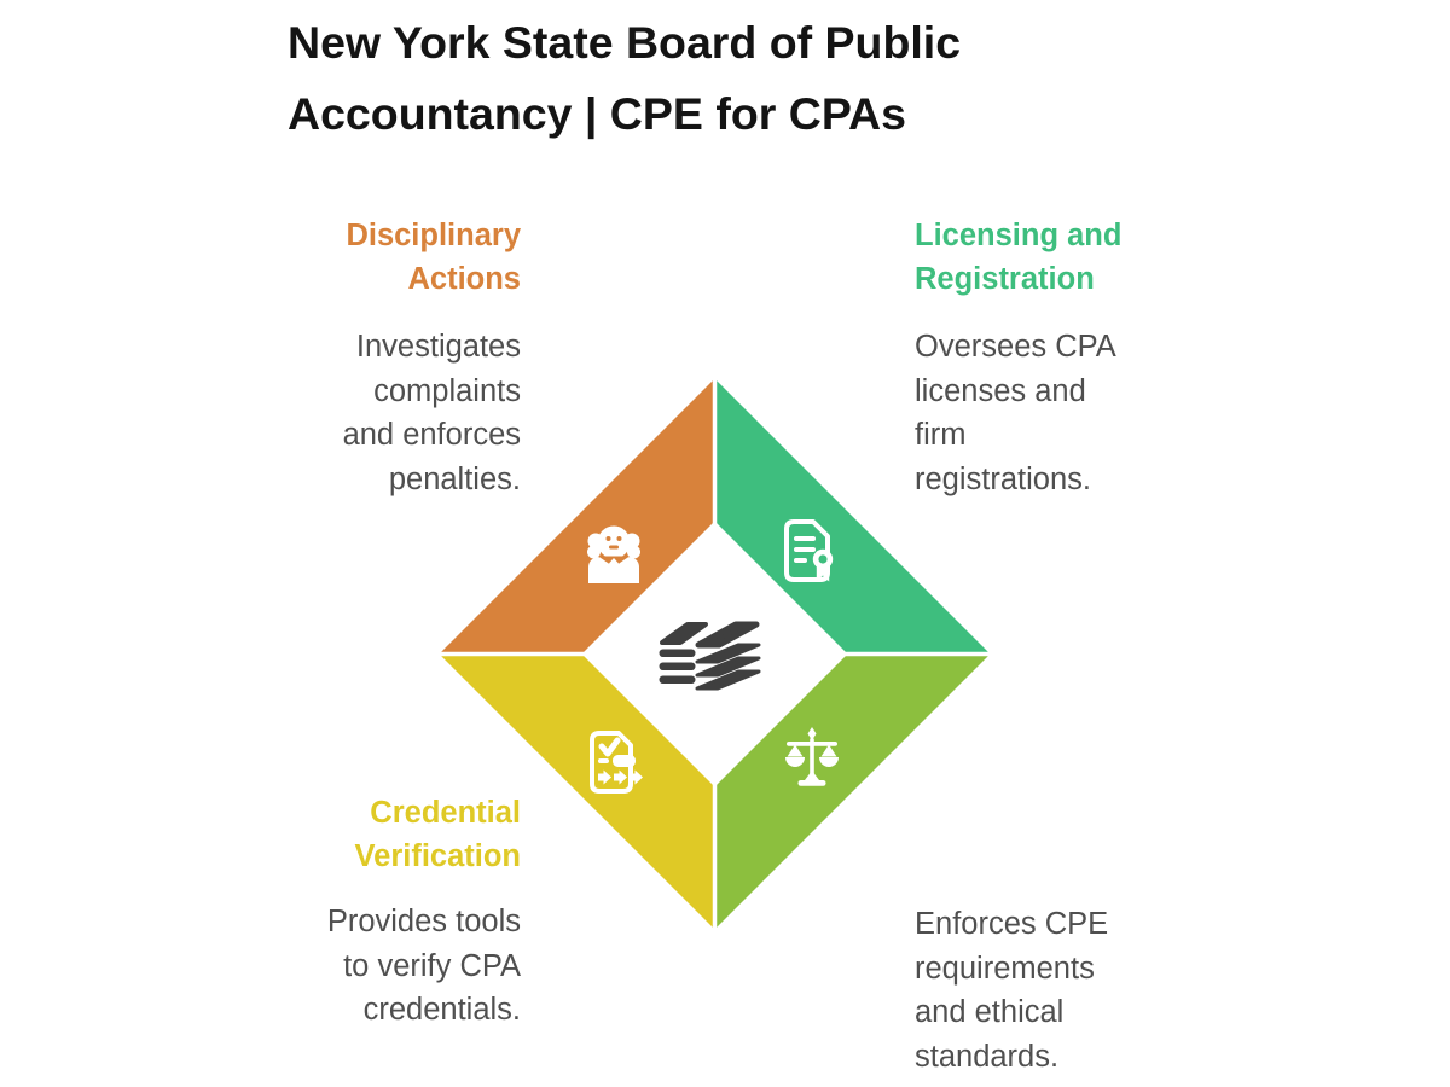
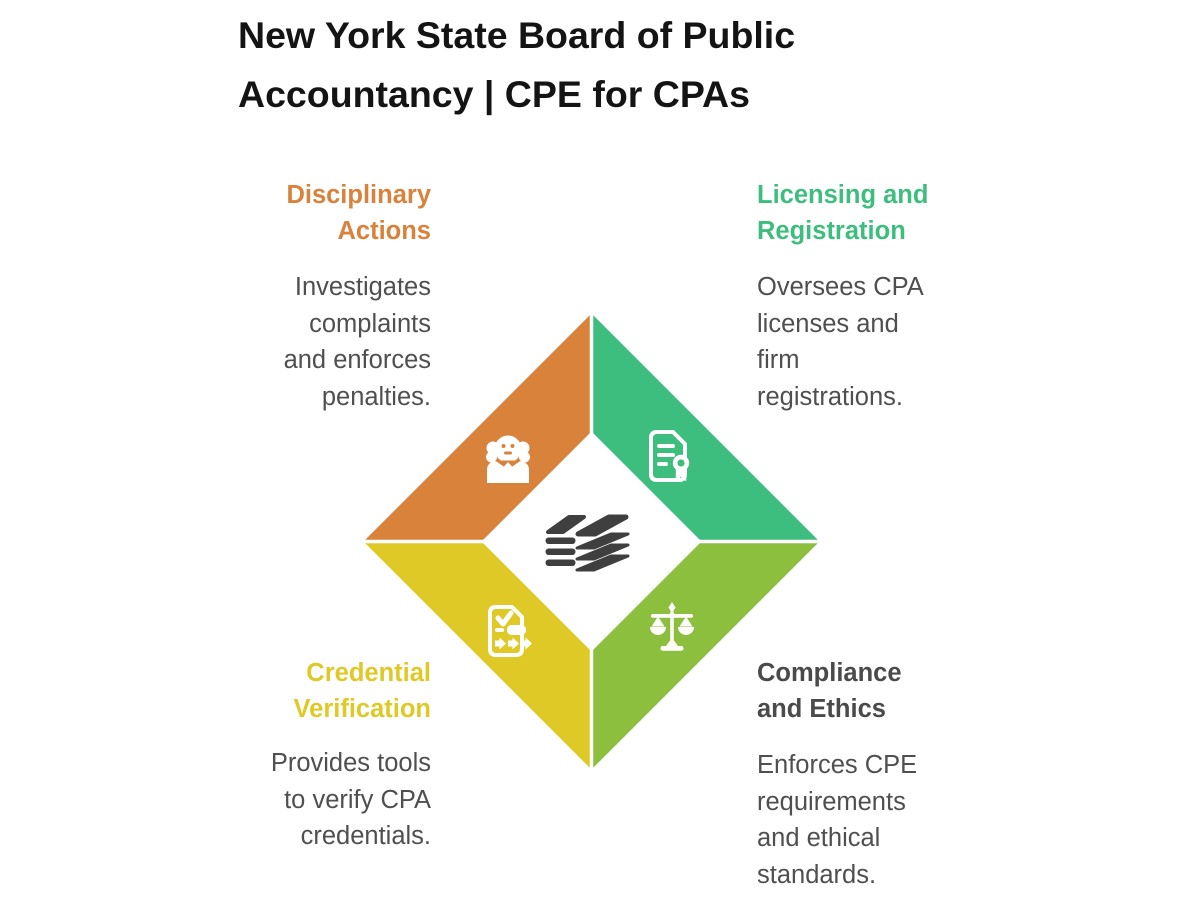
  New York State Board of Public
  Accountancy | CPE for CPAs
  Disciplinary
  Actions
  Investigates
  complaints
  and enforces
  penalties.
  Licensing and
  Registration
  Oversees CPA
  licenses and
  firm
  registrations.
  Credential
  Verification
  Provides tools
  to verify CPA
  credentials.
+ Compliance
+ and Ethics
  Enforces CPE
  requirements
  and ethical
  standards.
